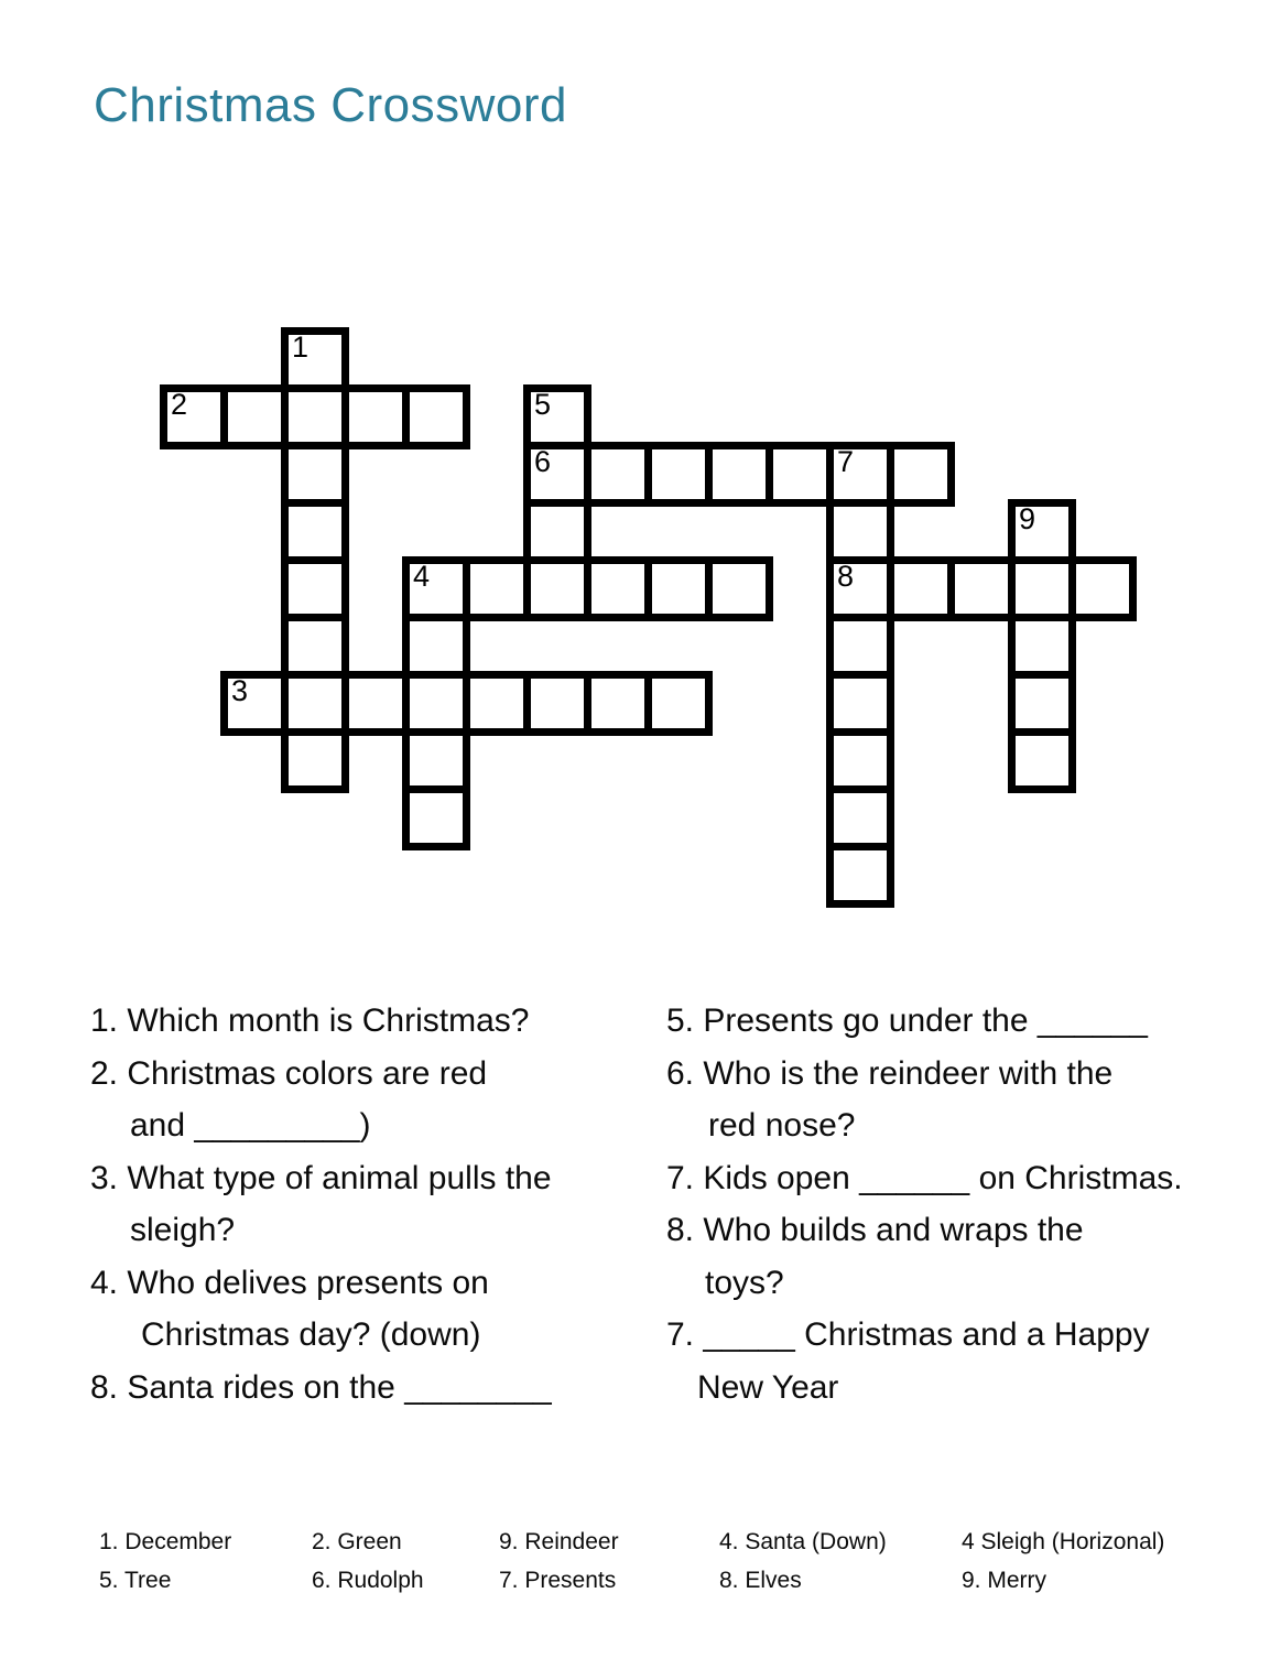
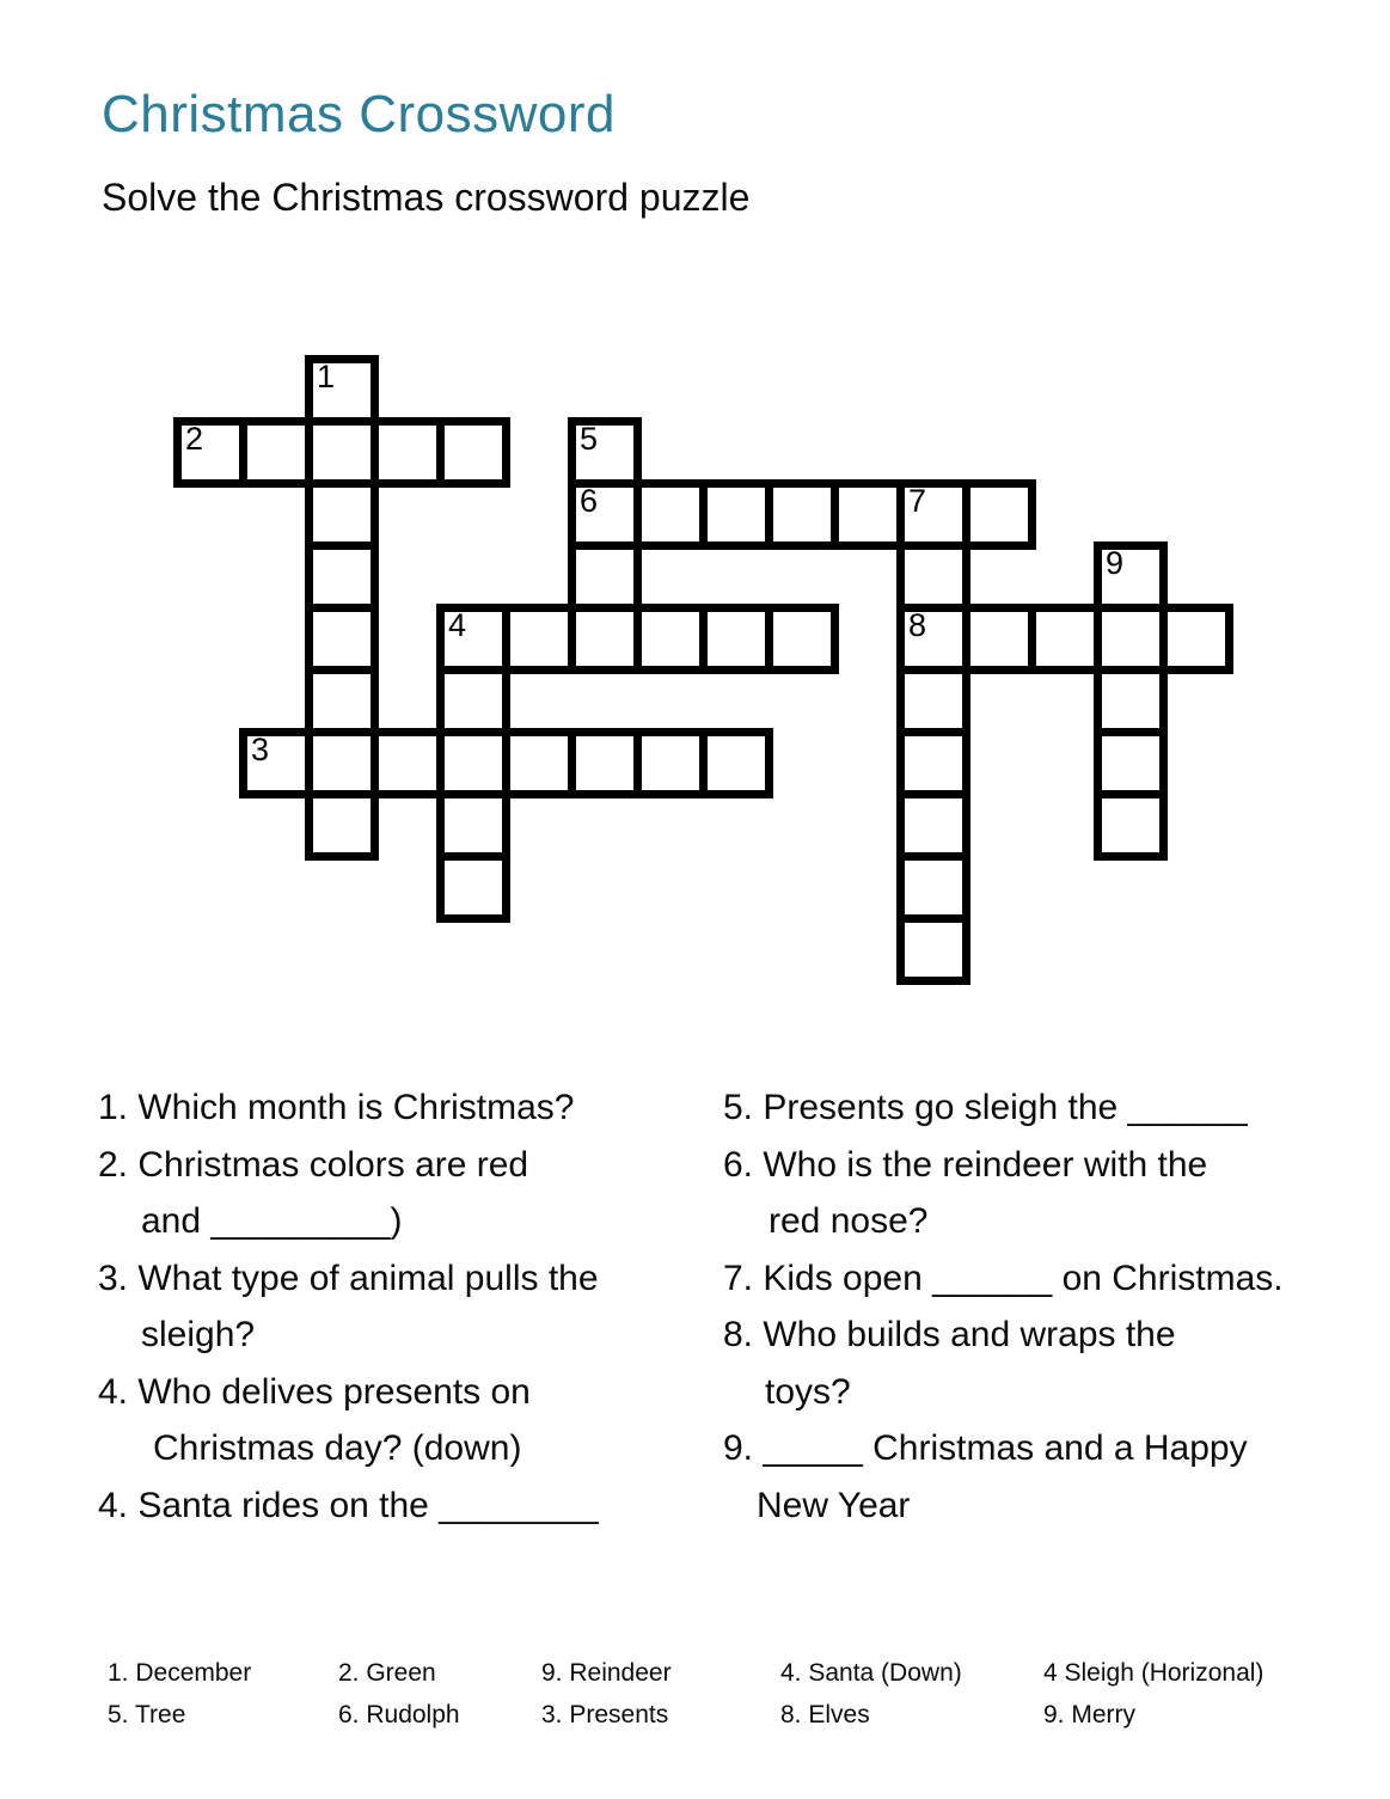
  Christmas Crossword
+ Solve the Christmas crossword puzzle
  1
  2
  3
  4
  5
  6
  7
  8
  9
  1. Which month is Christmas?
  2. Christmas colors are red
  and _________)
  3. What type of animal pulls the
  sleigh?
  4. Who delives presents on
  Christmas day? (down)
- 8. Santa rides on the ________
+ 4. Santa rides on the ________
- 5. Presents go under the ______
+ 5. Presents go sleigh the ______
  6. Who is the reindeer with the
  red nose?
  7. Kids open ______ on Christmas.
  8. Who builds and wraps the
  toys?
- 7. _____ Christmas and a Happy
+ 9. _____ Christmas and a Happy
  New Year
  1. December
  2. Green
  9. Reindeer
  4. Santa (Down)
  4 Sleigh (Horizonal)
  5. Tree
  6. Rudolph
- 7. Presents
+ 3. Presents
  8. Elves
  9. Merry
